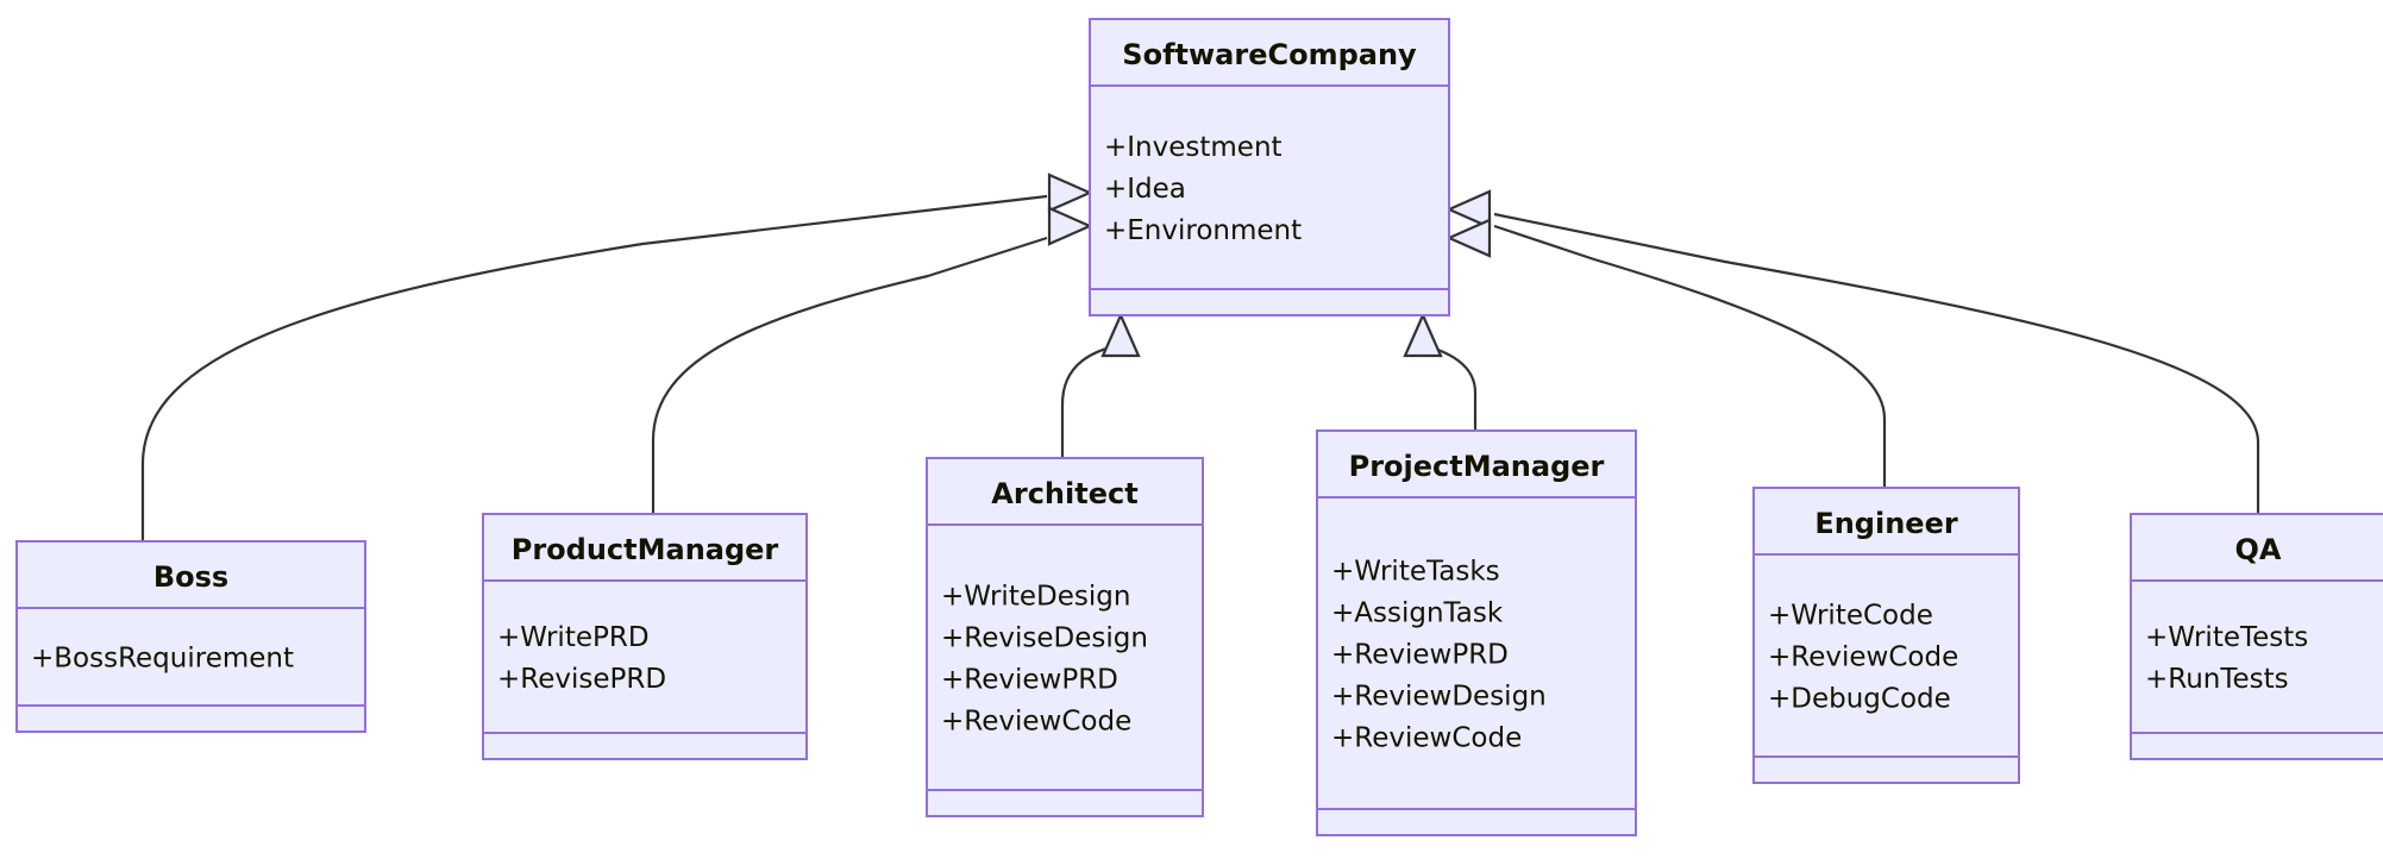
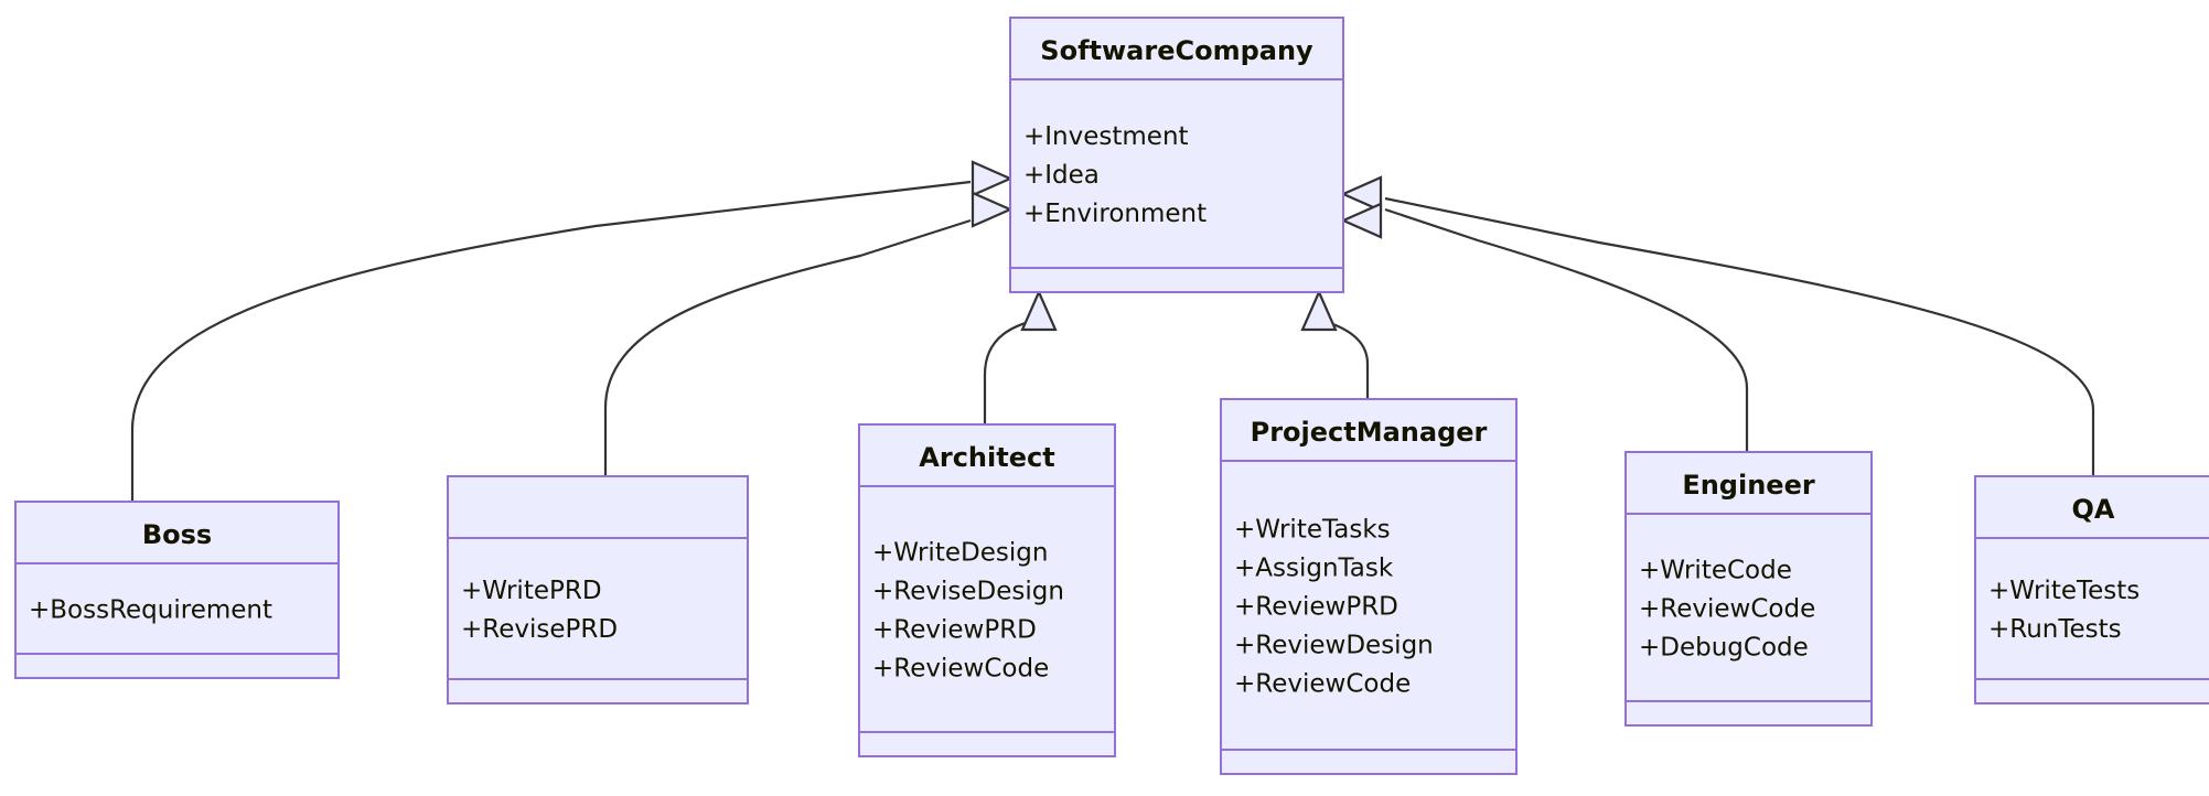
  SoftwareCompany
  +Investment
  +Idea
  +Environment
  Boss
  +BossRequirement
- ProductManager
  +WritePRD
  +RevisePRD
  Architect
  +WriteDesign
  +ReviseDesign
  +ReviewPRD
  +ReviewCode
  ProjectManager
  +WriteTasks
  +AssignTask
  +ReviewPRD
  +ReviewDesign
  +ReviewCode
  Engineer
  +WriteCode
  +ReviewCode
  +DebugCode
  QA
  +WriteTests
  +RunTests
